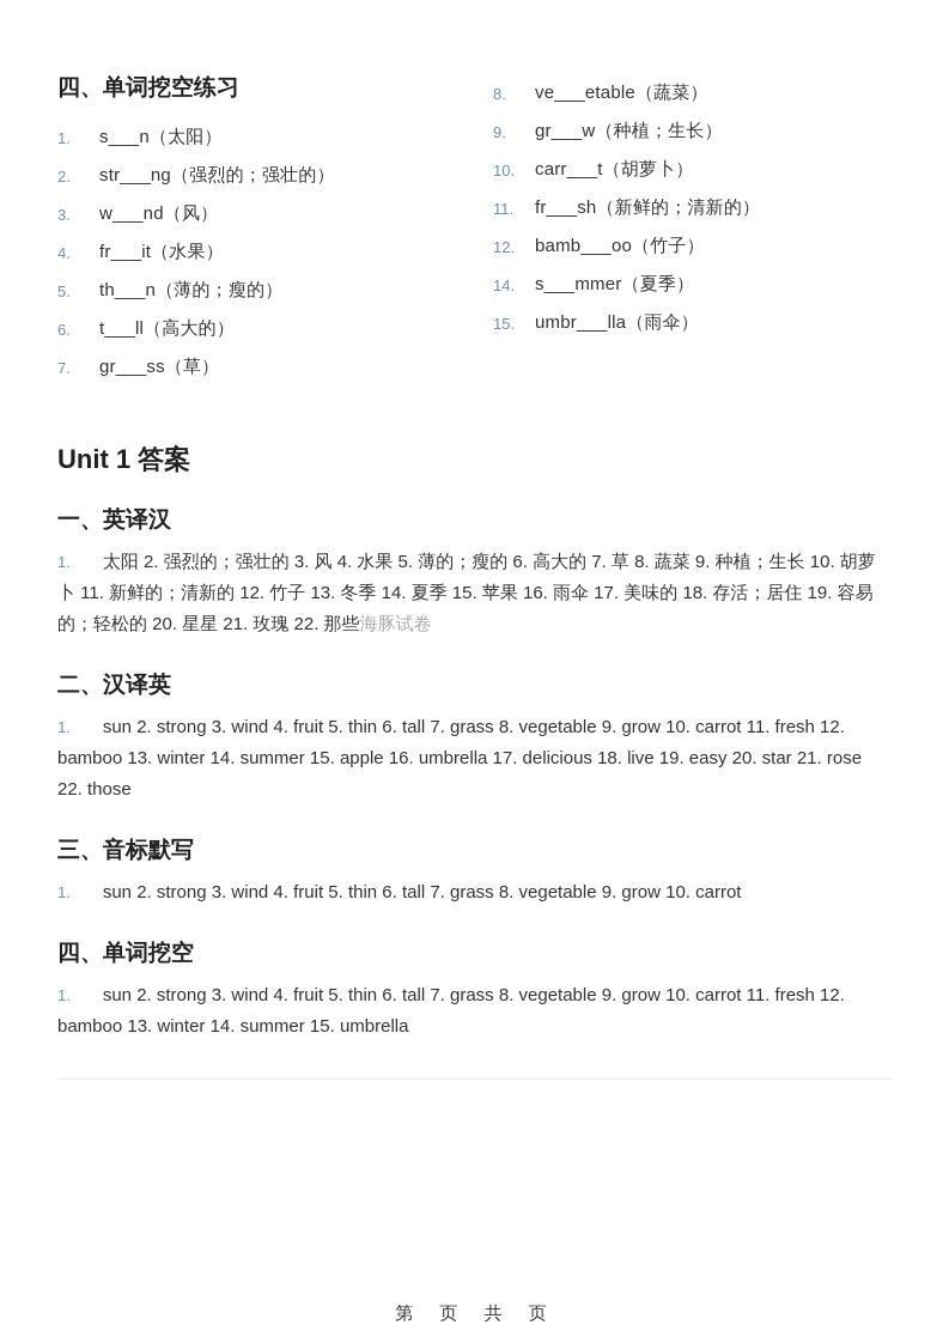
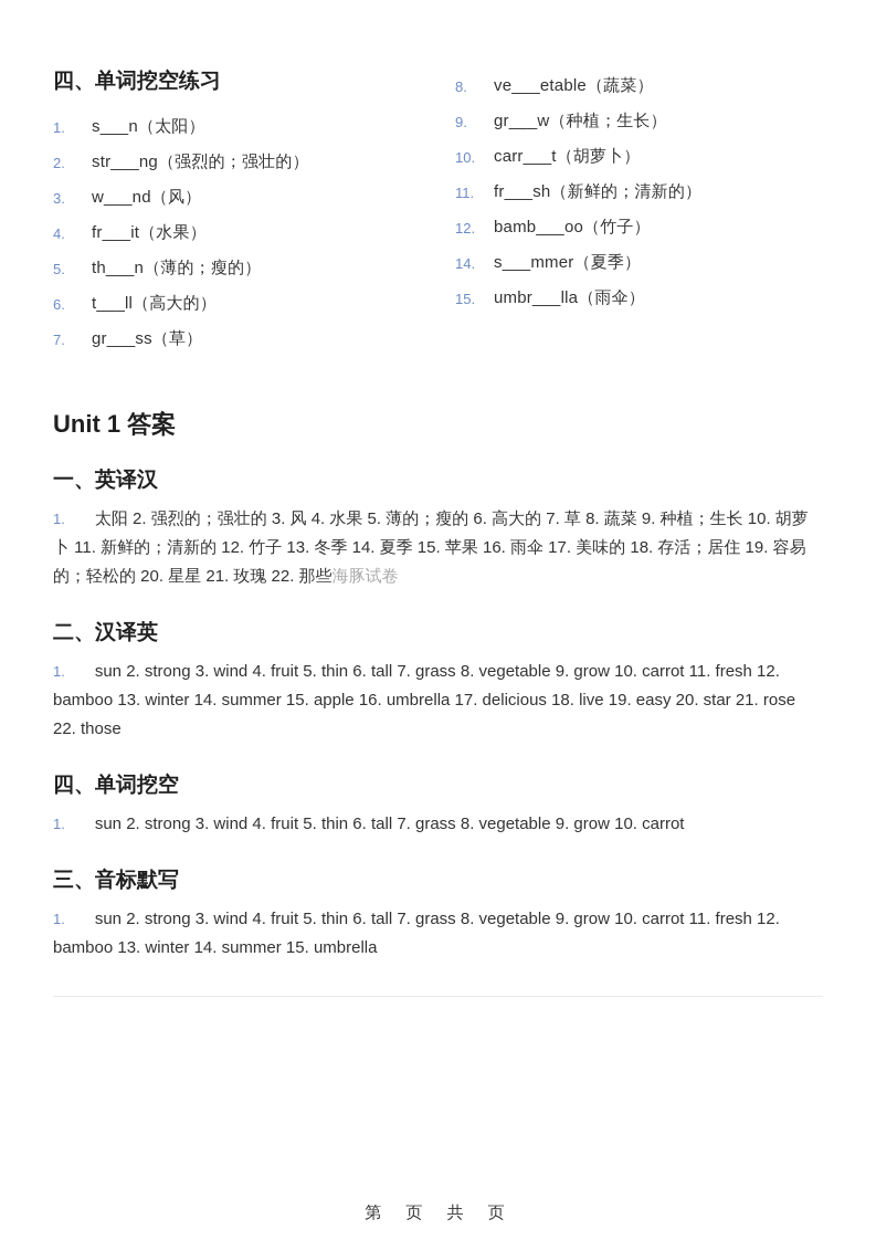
  四、单词挖空练习
  1.
  s___n（太阳）
  2.
  str___ng（强烈的；强壮的）
  3.
  w___nd（风）
  4.
  fr___it（水果）
  5.
  th___n（薄的；瘦的）
  6.
  t___ll（高大的）
  7.
  gr___ss（草）
  8.
  ve___etable（蔬菜）
  9.
  gr___w（种植；生长）
  10.
  carr___t（胡萝卜）
  11.
  fr___sh（新鲜的；清新的）
  12.
  bamb___oo（竹子）
  14.
  s___mmer（夏季）
  15.
  umbr___lla（雨伞）
  Unit 1 答案
  一、英译汉
  1. 太阳 2. 强烈的；强壮的 3. 风 4. 水果 5. 薄的；瘦的 6. 高大的 7. 草 8. 蔬菜 9. 种植；生长 10. 胡萝卜 11. 新鲜的；清新的 12. 竹子 13. 冬季 14. 夏季 15. 苹果 16. 雨伞 17. 美味的 18. 存活；居住 19. 容易的；轻松的 20. 星星 21. 玫瑰 22. 那些海豚试卷
  二、汉译英
  1. sun 2. strong 3. wind 4. fruit 5. thin 6. tall 7. grass 8. vegetable 9. grow 10. carrot 11. fresh 12. bamboo 13. winter 14. summer 15. apple 16. umbrella 17. delicious 18. live 19. easy 20. star 21. rose 22. those
- 三、音标默写
+ 四、单词挖空
  1. sun 2. strong 3. wind 4. fruit 5. thin 6. tall 7. grass 8. vegetable 9. grow 10. carrot
- 四、单词挖空
+ 三、音标默写
  1. sun 2. strong 3. wind 4. fruit 5. thin 6. tall 7. grass 8. vegetable 9. grow 10. carrot 11. fresh 12. bamboo 13. winter 14. summer 15. umbrella
  第 页 共 页
